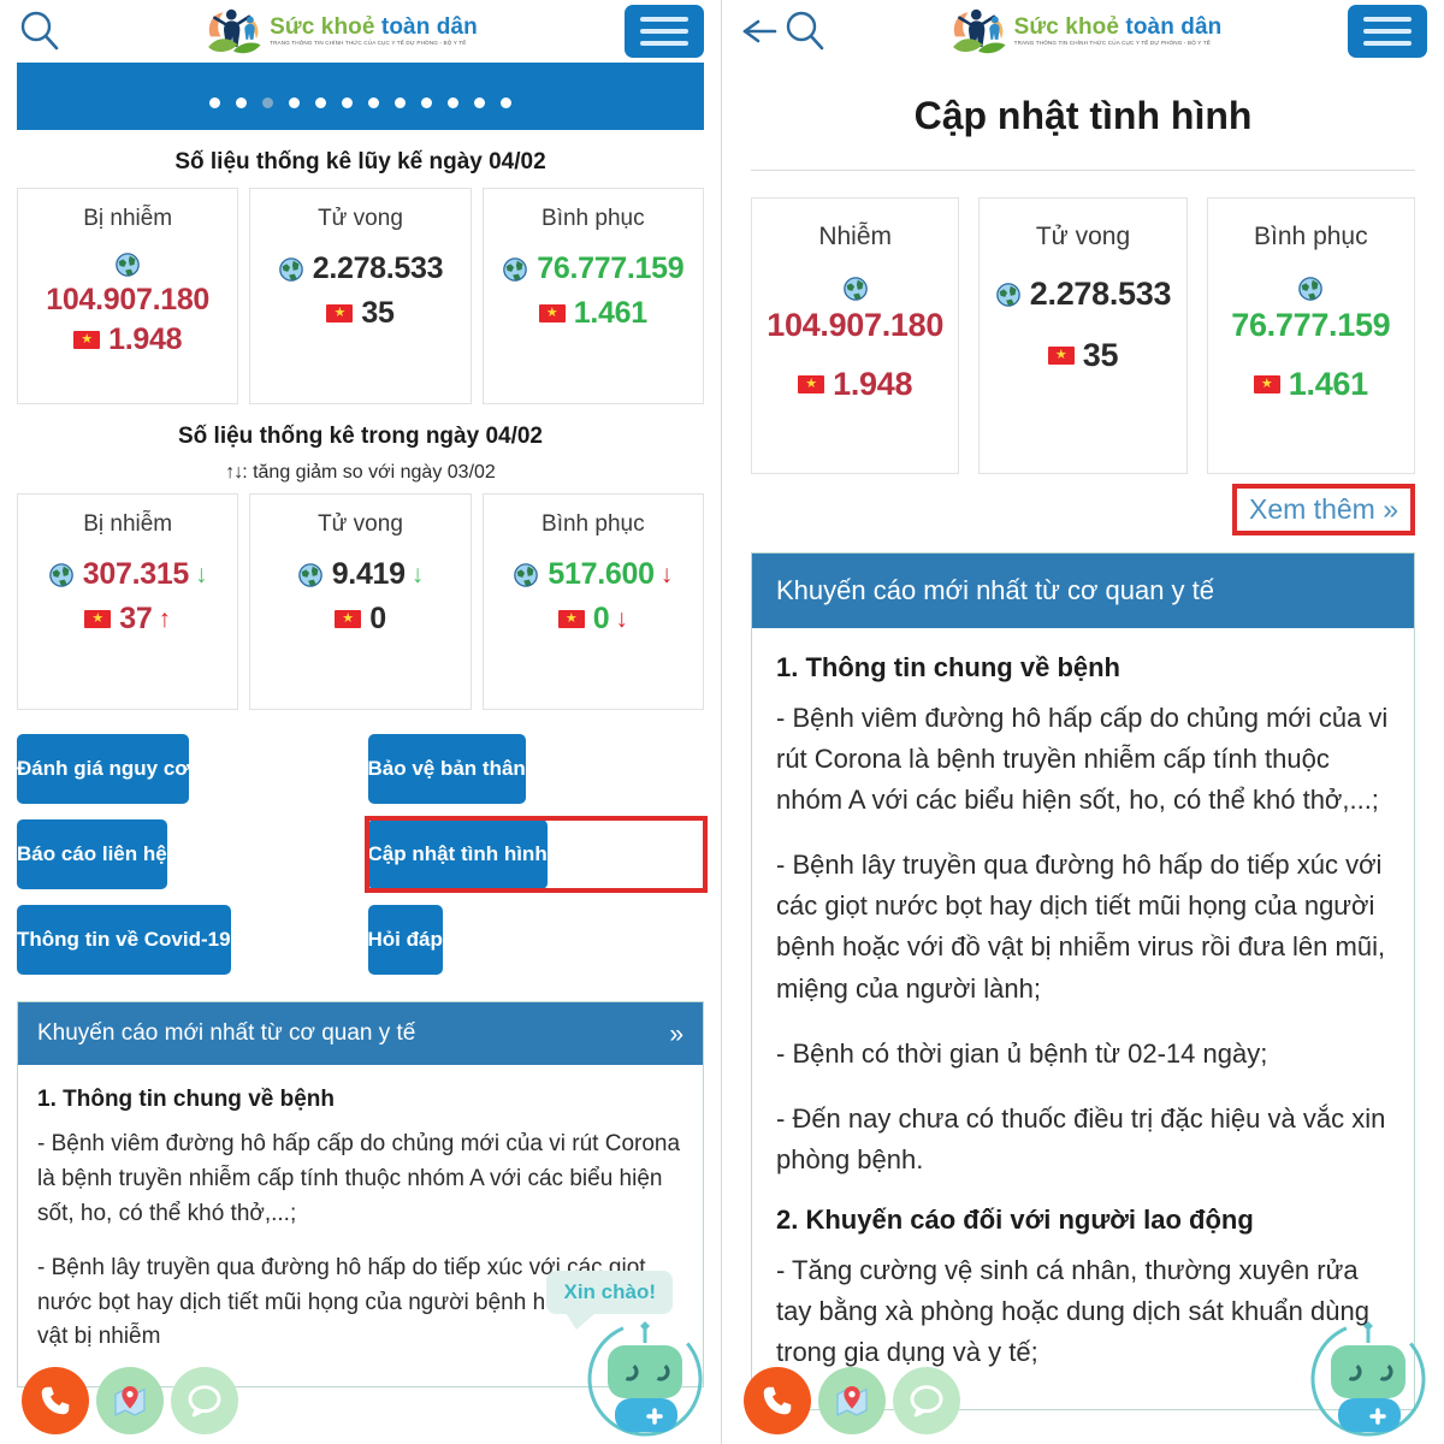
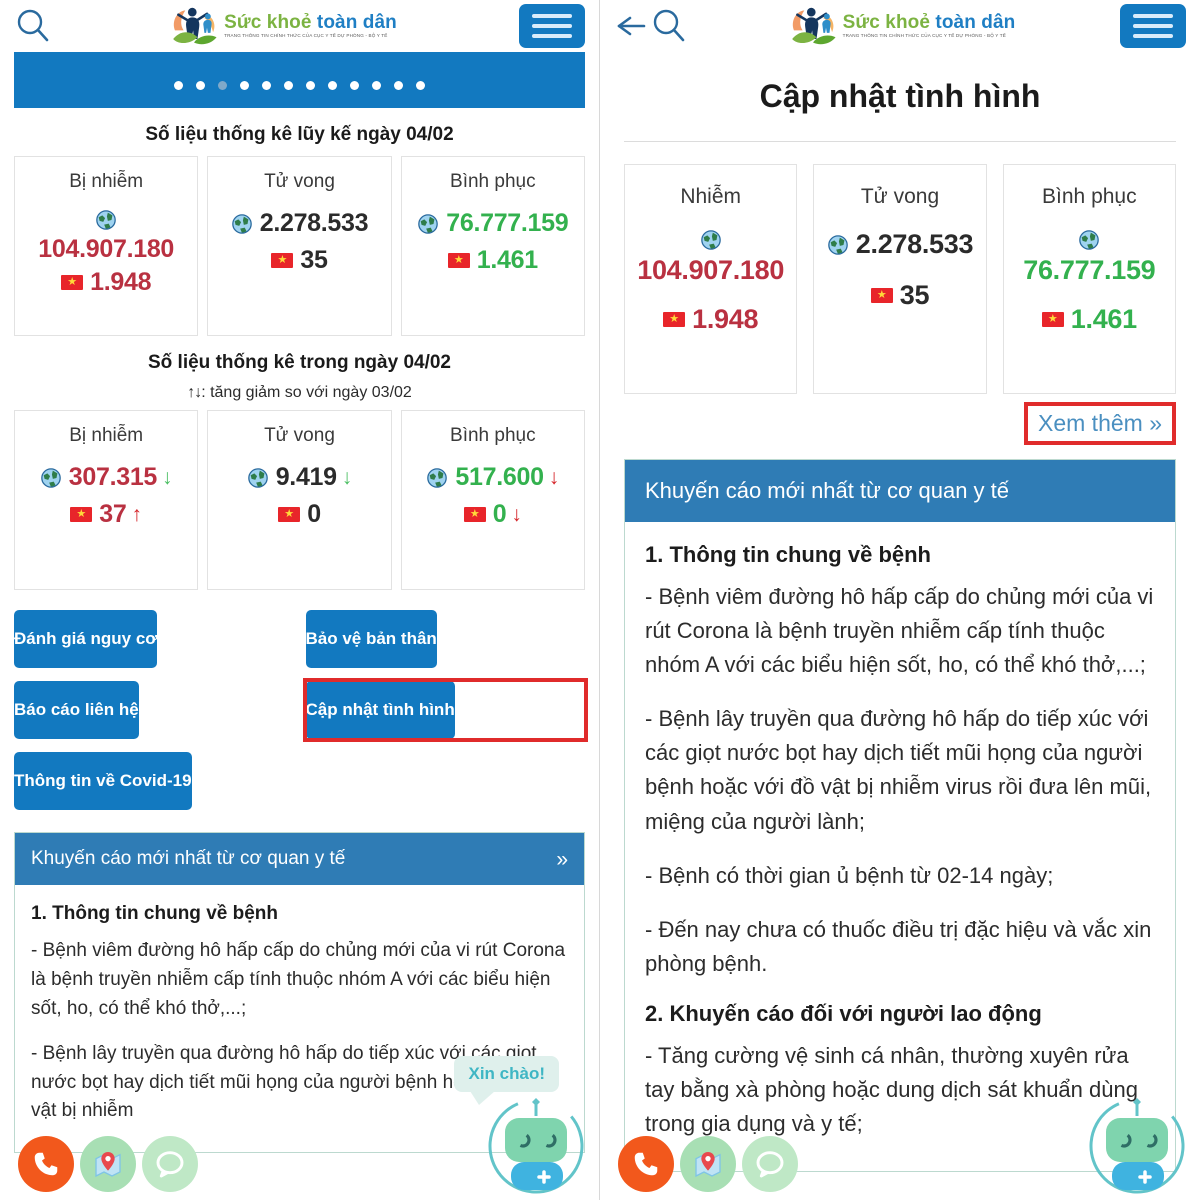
  Sức khoẻ toàn dân
  Số liệu thống kê lũy kế ngày 04/02
  Bị nhiễm
  104.907.180
  1.948
  Tử vong
  2.278.533
  35
  Bình phục
  76.777.159
  1.461
  Số liệu thống kê trong ngày 04/02
  ↑↓: tăng giảm so với ngày 03/02
  Bị nhiễm
  307.315
  ↓
  37
  ↑
  Tử vong
  9.419
  ↓
  0
  Bình phục
  517.600
  ↓
  0
  ↓
  Đánh giá nguy cơ
  Bảo vệ bản thân
  Báo cáo liên hệ
  Cập nhật tình hình
  Thông tin về Covid-19
- Hỏi đáp
  Khuyến cáo mới nhất từ cơ quan y tế
  »
  1. Thông tin chung về bệnh
  - Bệnh viêm đường hô hấp cấp do chủng mới của vi rút Corona là bệnh truyền nhiễm cấp tính thuộc nhóm A với các biểu hiện sốt, ho, có thể khó thở,...;
  - Bệnh lây truyền qua đường hô hấp do tiếp xúc với các giọt nước bọt hay dịch tiết mũi họng của người bệnh h vật bị nhiễm
  Xin chào!
  Sức khoẻ toàn dân
  Cập nhật tình hình
  Nhiễm
  104.907.180
  1.948
  Tử vong
  2.278.533
  35
  Bình phục
  76.777.159
  1.461
  Xem thêm »
  Khuyến cáo mới nhất từ cơ quan y tế
  1. Thông tin chung về bệnh
  - Bệnh viêm đường hô hấp cấp do chủng mới của vi rút Corona là bệnh truyền nhiễm cấp tính thuộc nhóm A với các biểu hiện sốt, ho, có thể khó thở,...;
  - Bệnh lây truyền qua đường hô hấp do tiếp xúc với các giọt nước bọt hay dịch tiết mũi họng của người bệnh hoặc với đồ vật bị nhiễm virus rồi đưa lên mũi, miệng của người lành;
  - Bệnh có thời gian ủ bệnh từ 02-14 ngày;
  - Đến nay chưa có thuốc điều trị đặc hiệu và vắc xin phòng bệnh.
  2. Khuyến cáo đối với người lao động
  - Tăng cường vệ sinh cá nhân, thường xuyên rửa tay bằng xà phòng hoặc dung dịch sát khuẩn dùng trong gia dụng và y tế;
